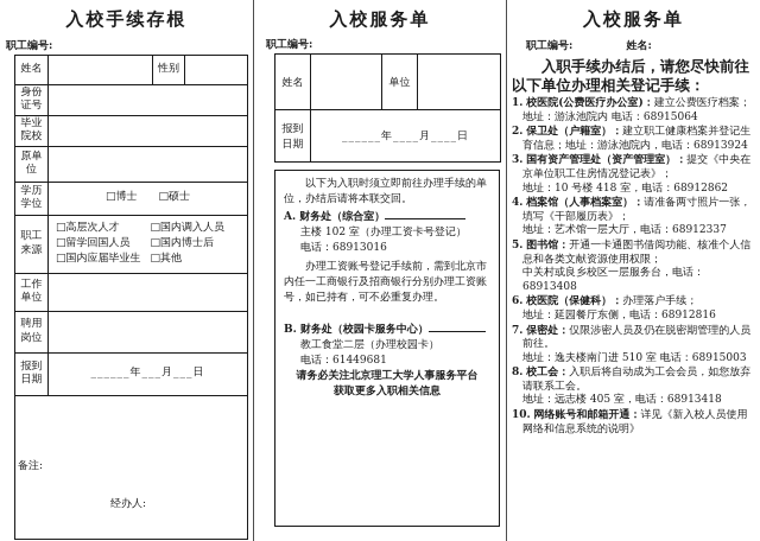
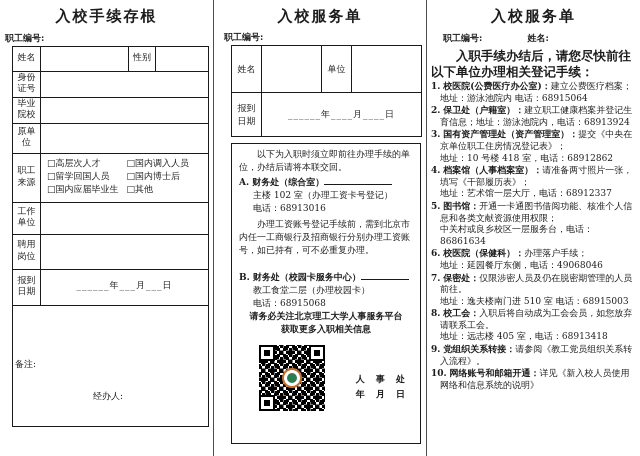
  入校手续存根
  职工编号:
  姓名		性别
  身份证号
  毕业院校
  原单位
- 学历学位	□博士 □硕士
  职工来源	□高层次人才 □国内调入人员 □留学回国人员 □国内博士后 □国内应届毕业生 □其他
  工作单位
  聘用岗位
  报到日期	______年___月___日
  备注: 经办人:
  入校服务单
  职工编号:
  姓名		单位
  报到日期	______年____月____日
  以下为入职时须立即前往办理手续的单位，办结后请将本联交回。
  A. 财务处（综合室）
  主楼 102 室（办理工资卡号登记）
  电话：68913016
  办理工资账号登记手续前，需到北京市内任一工商银行及招商银行分别办理工资账号，如已持有，可不必重复办理。
  B. 财务处（校园卡服务中心）
  教工食堂二层（办理校园卡）
- 电话：61449681
+ 电话：68915068
  请务必关注北京理工大学人事服务平台
  获取更多入职相关信息
+ 人 事 处
+ 年 月 日
  入校服务单
  职工编号: 姓名:
  入职手续办结后，请您尽快前往以下单位办理相关登记手续：
  1. 校医院(公费医疗办公室)：建立公费医疗档案；
  地址：游泳池院内 电话：68915064
  2. 保卫处（户籍室）：建立职工健康档案并登记生育信息；地址：游泳池院内，电话：68913924
  3. 国有资产管理处（资产管理室）：提交《中央在京单位职工住房情况登记表》；
  地址：10 号楼 418 室，电话：68912862
  4. 档案馆（人事档案室）：请准备两寸照片一张，填写《干部履历表》；
  地址：艺术馆一层大厅，电话：68912337
  5. 图书馆：开通一卡通图书借阅功能、核准个人信息和各类文献资源使用权限；
- 中关村或良乡校区一层服务台，电话：68913408
+ 中关村或良乡校区一层服务台，电话：86861634
  6. 校医院（保健科）：办理落户手续；
- 地址：延园餐厅东侧，电话：68912816
+ 地址：延园餐厅东侧，电话：49068046
  7. 保密处：仅限涉密人员及仍在脱密期管理的人员前往。
  地址：逸夫楼南门进 510 室 电话：68915003
  8. 校工会：入职后将自动成为工会会员，如您放弃请联系工会。
  地址：远志楼 405 室，电话：68913418
+ 9. 党组织关系转接：请参阅《教工党员组织关系转入流程》。
  10. 网络账号和邮箱开通：详见《新入校人员使用网络和信息系统的说明》
